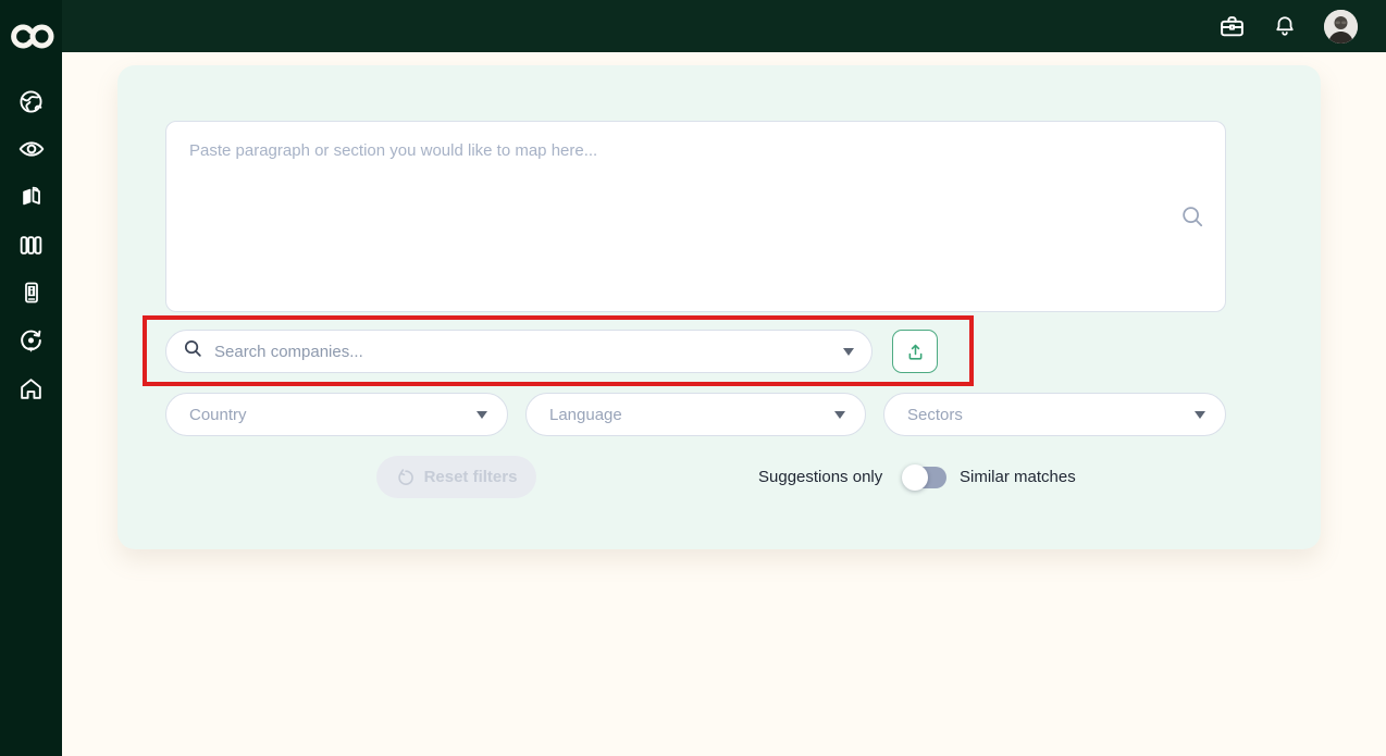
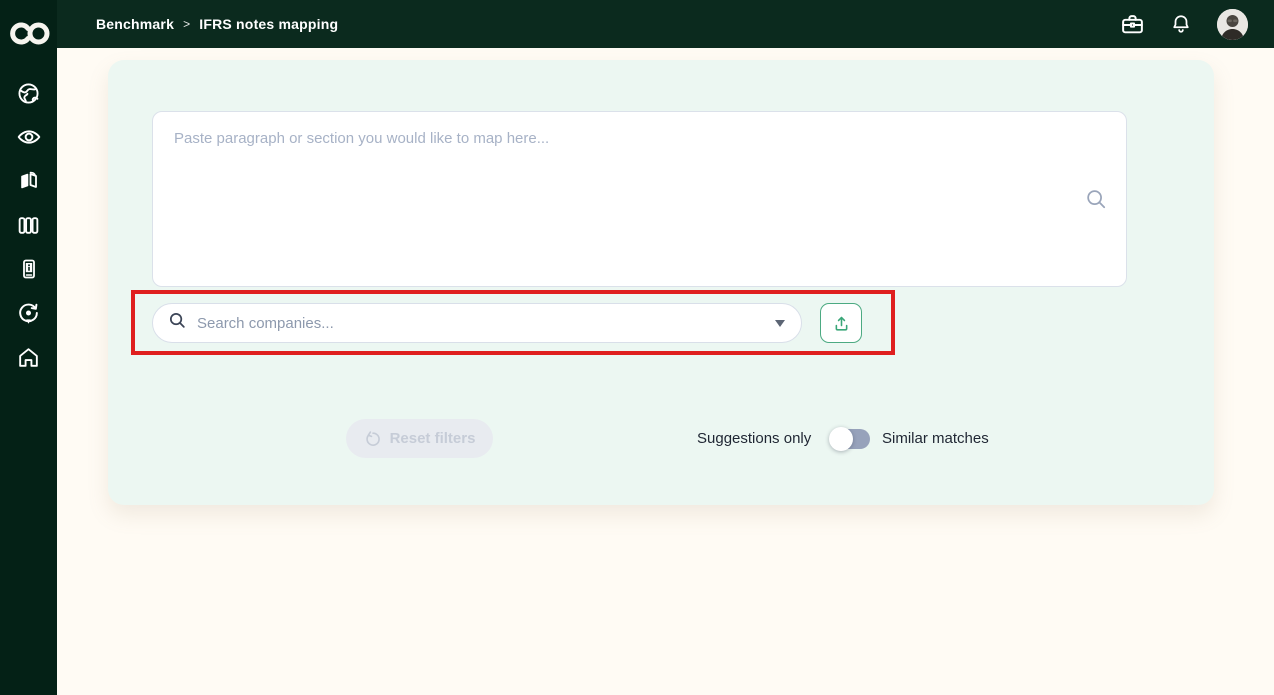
+ Benchmark
+ >
+ IFRS notes mapping
  Paste paragraph or section you would like to map here...
  Search companies...
- Country
- Language
- Sectors
  Reset filters
  Suggestions only
  Similar matches
